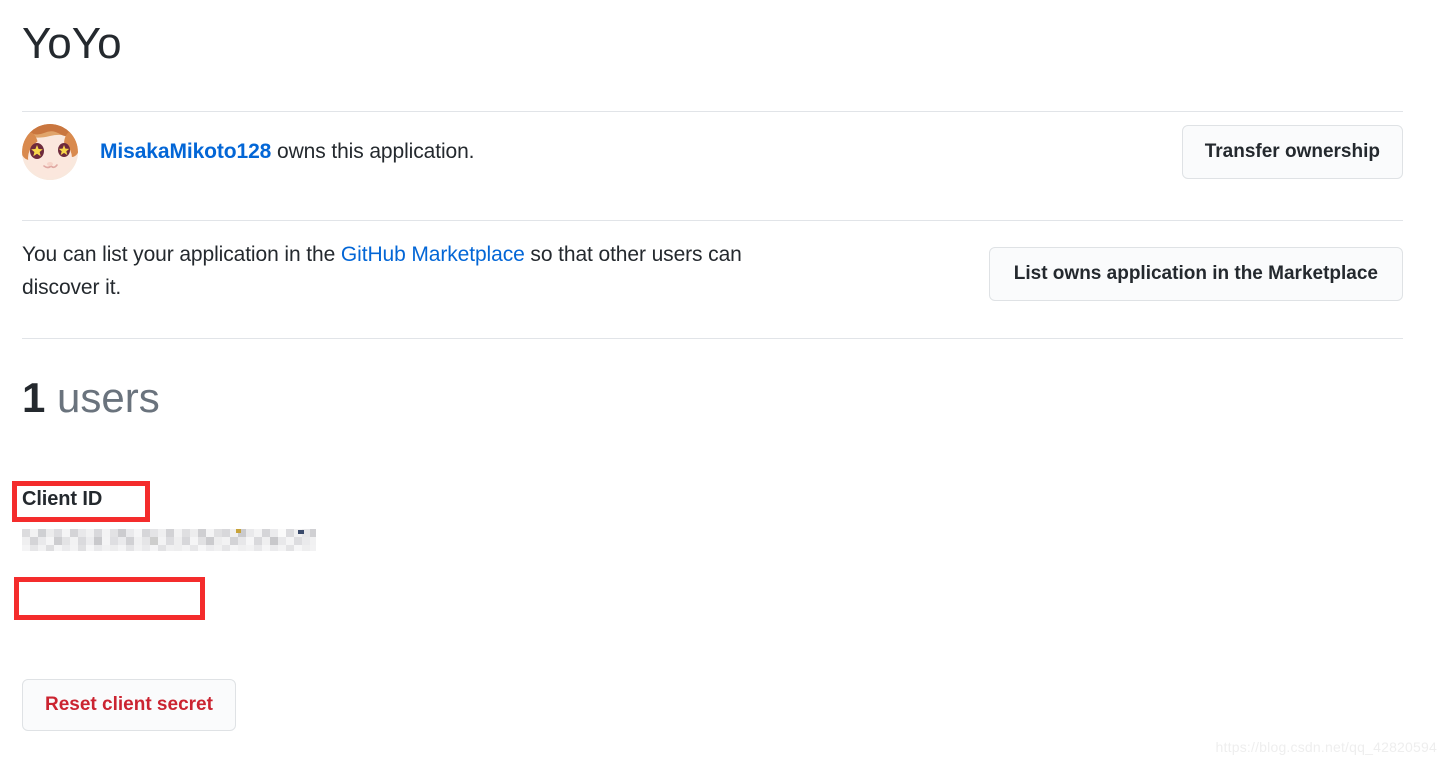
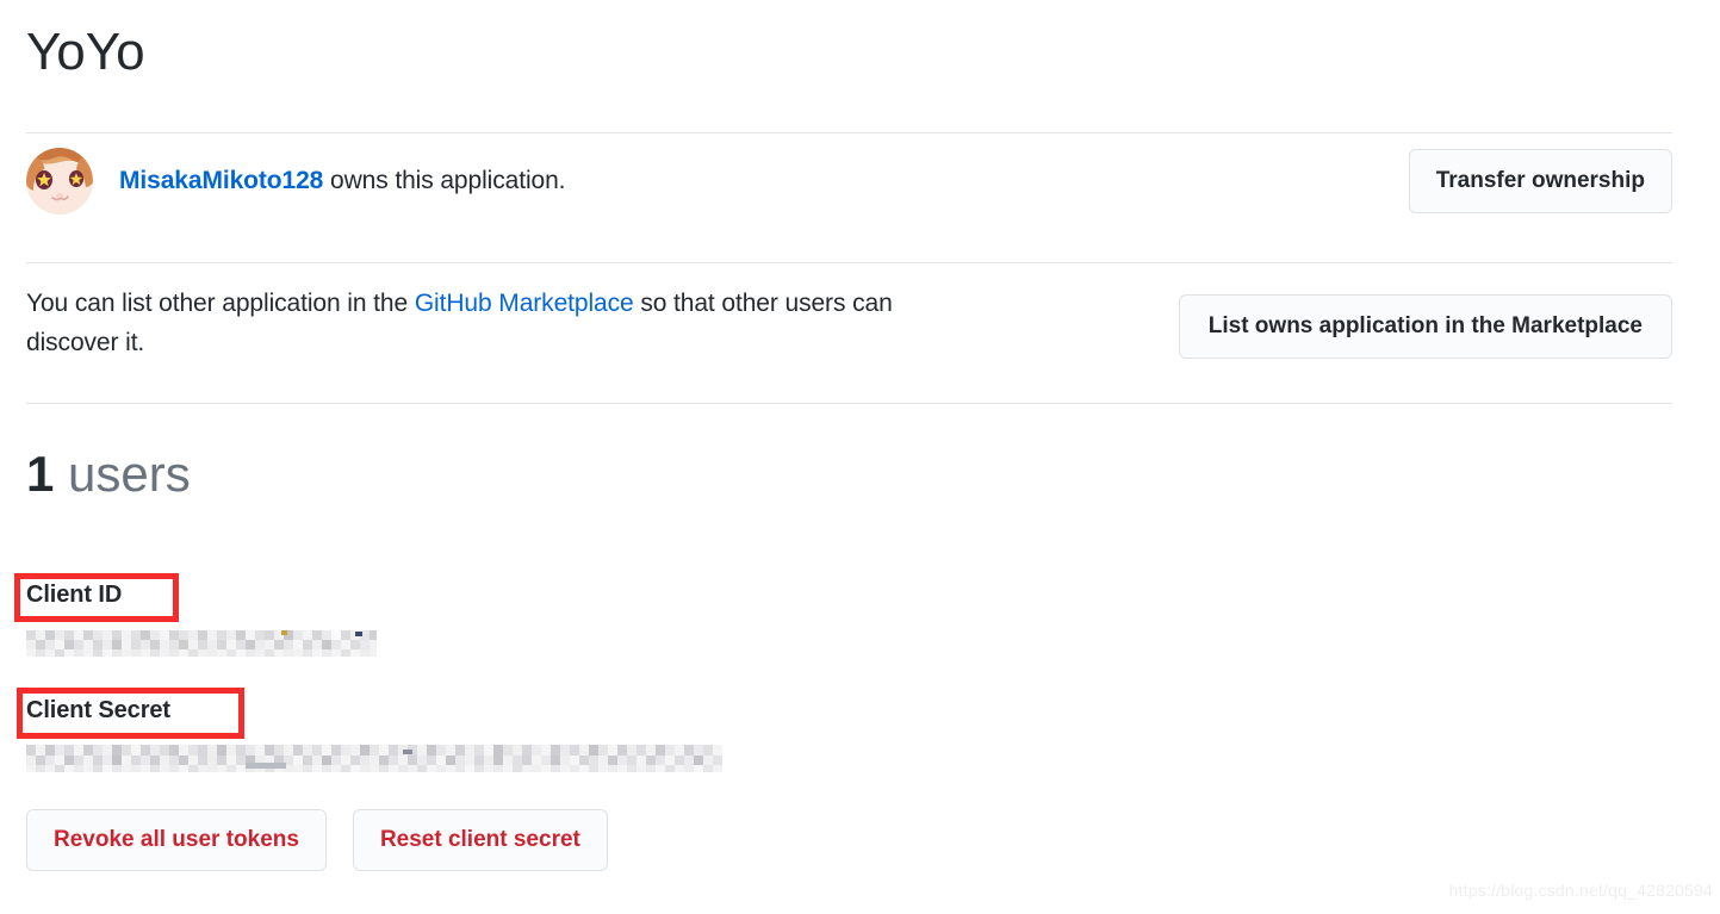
  YoYo
  MisakaMikoto128 owns this application.
  Transfer ownership
- You can list your application in the GitHub Marketplace so that other users can discover it.
+ You can list other application in the GitHub Marketplace so that other users can discover it.
  List owns application in the Marketplace
  1 users
  Client ID
+ Client Secret
+ Revoke all user tokens
  Reset client secret
